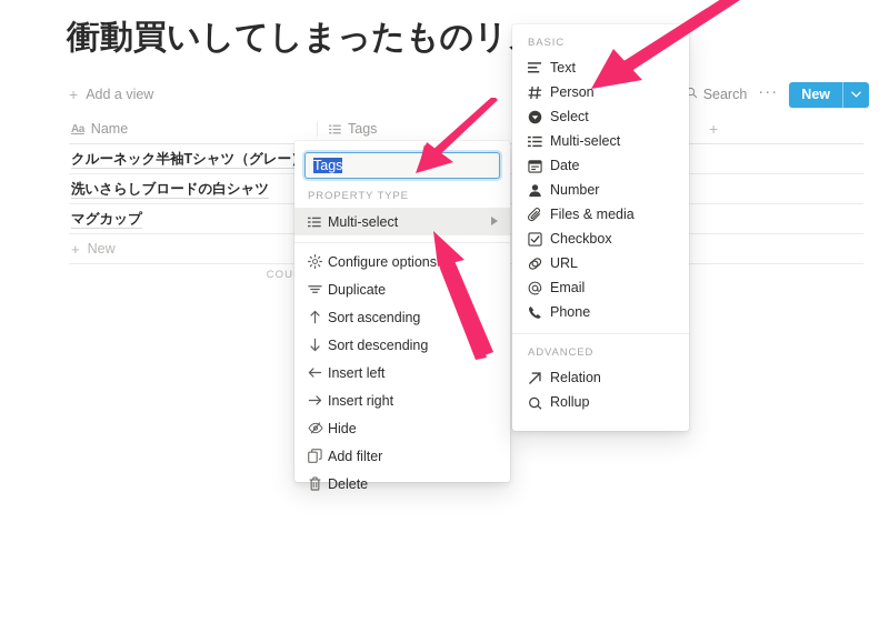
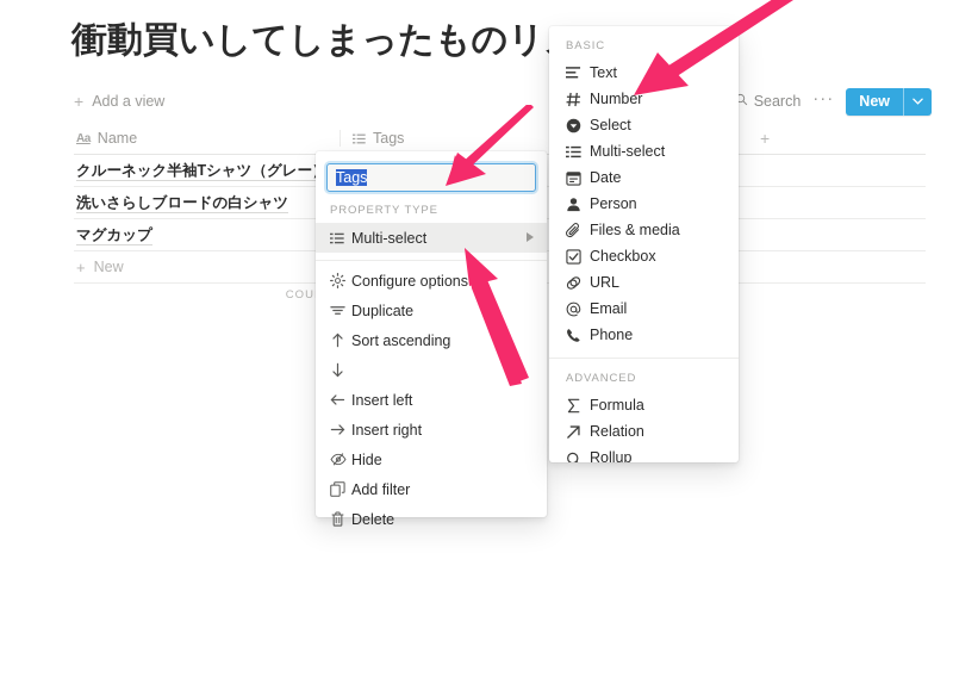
  衝動買いしてしまったものリ
  +
  Add a view
  Search
  ···
  New
  Aa
  Name
  Tags
  +
  クルーネック半袖Tシャツ（グレー
  洗いさらしブロードの白シャツ
  マグカップ
  +
  New
  Tags
  PROPERTY TYPE
  Multi-select
  Configure options
  Duplicate
  Sort ascending
- Sort descending
  Insert left
  Insert right
  Hide
  Add filter
  Delete
  BASIC
  Text
- Person
+ Number
  Select
  Multi-select
  Date
- Number
+ Person
  Files & media
  Checkbox
  URL
  Email
  Phone
  ADVANCED
+ Formula
  Relation
  Rollup
